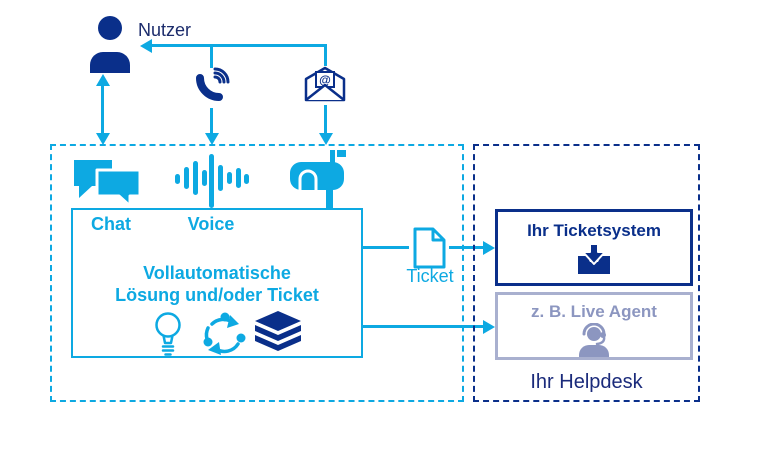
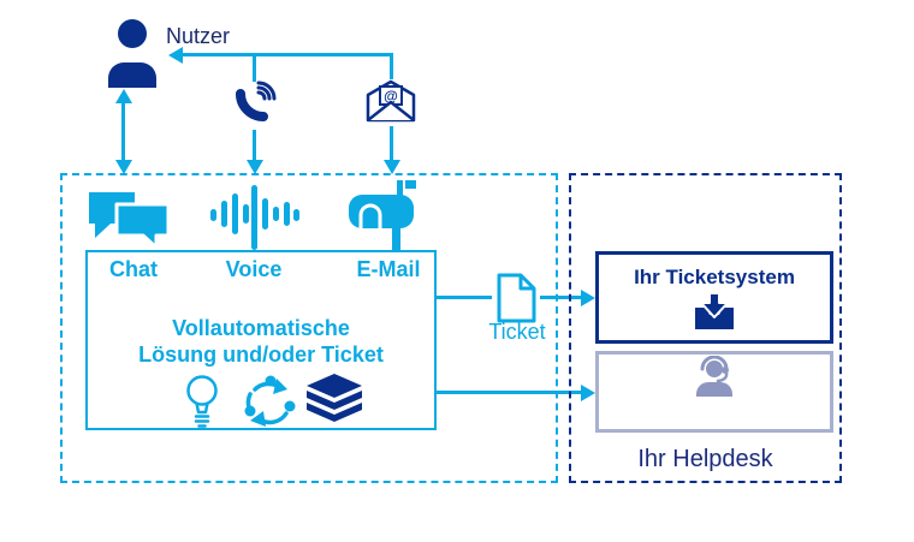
  Nutzer
  @
  Chat
  Voice
+ E-Mail
  Vollautomatische
  Lösung und/oder Ticket
  Ticket
  Ihr Ticketsystem
- z. B. Live Agent
  Ihr Helpdesk
